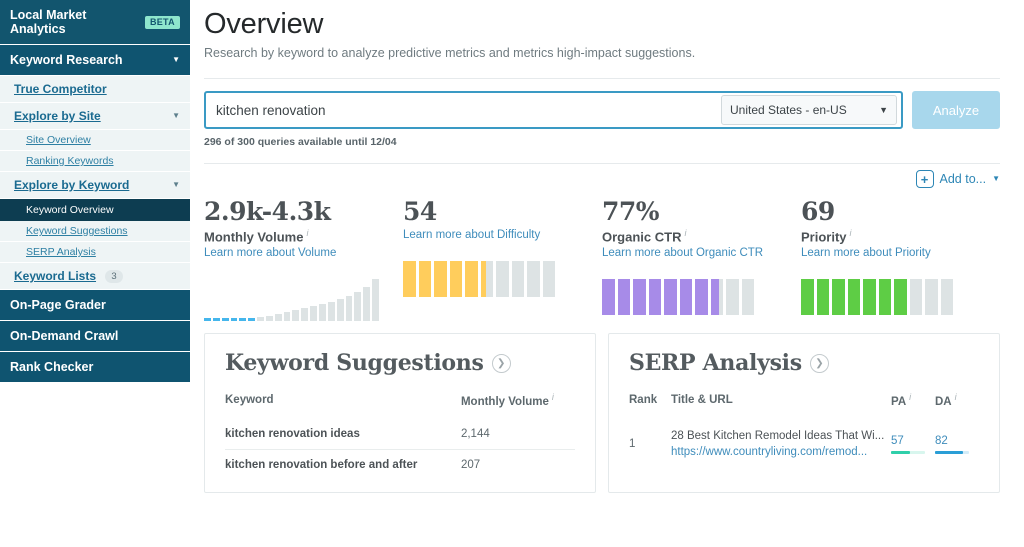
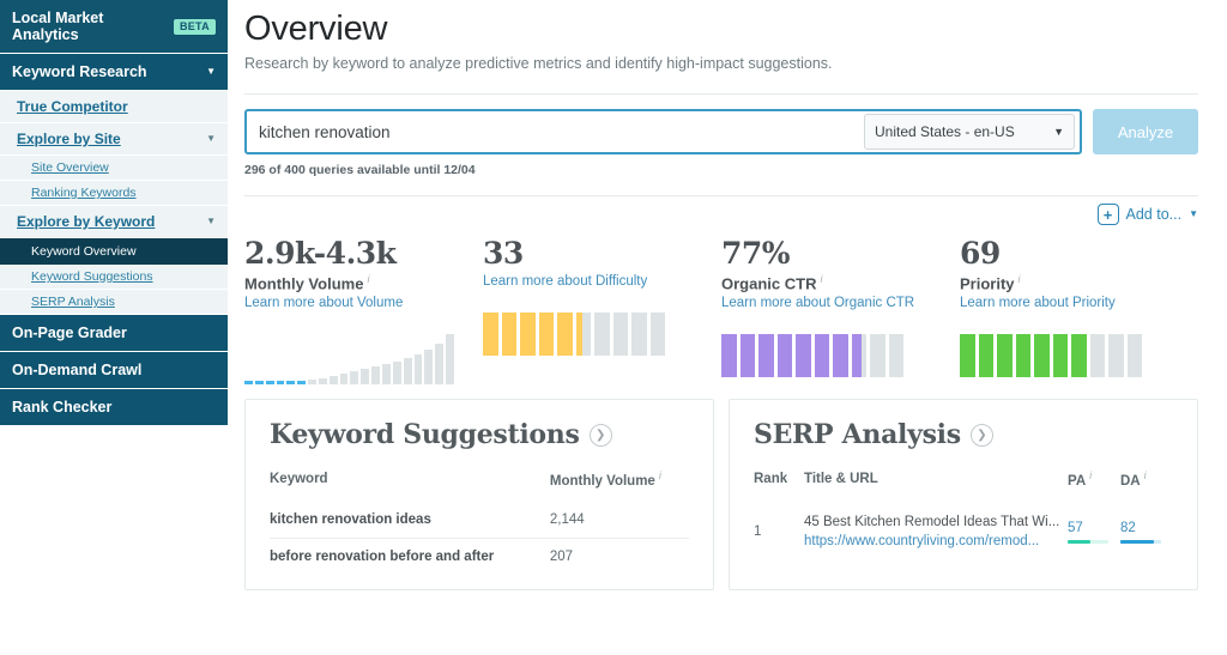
  Local Market Analytics
  BETA
  Keyword Research
  ▼
  True Competitor
  Explore by Site
  ▼
  Site Overview
  Ranking Keywords
  Explore by Keyword
  ▼
  Keyword Overview
  Keyword Suggestions
  SERP Analysis
- Keyword Lists 3
  On-Page Grader
  On-Demand Crawl
  Rank Checker
  Overview
- Research by keyword to analyze predictive metrics and metrics high-impact suggestions.
+ Research by keyword to analyze predictive metrics and identify high-impact suggestions.
  kitchen renovation
  United States - en-US
  ▼
  Analyze
- 296 of 300 queries available until 12/04
+ 296 of 400 queries available until 12/04
  +
  Add to...
  ▼
  2.9k-4.3k
  Monthly Volume i
  Learn more about Volume
- 54
+ 33
  Learn more about Difficulty
  77%
  Organic CTR i
  Learn more about Organic CTR
  69
  Priority i
  Learn more about Priority
  Keyword Suggestions
  ❯
  Keyword	Monthly Volume i
  kitchen renovation ideas	2,144
- kitchen renovation before and after	207
+ before renovation before and after	207
  SERP Analysis
  ❯
  Rank	Title & URL	PA i	DA i
- 1	28 Best Kitchen Remodel Ideas That Wi... https://www.countryliving.com/remod...	57	82
+ 1	45 Best Kitchen Remodel Ideas That Wi... https://www.countryliving.com/remod...	57	82
